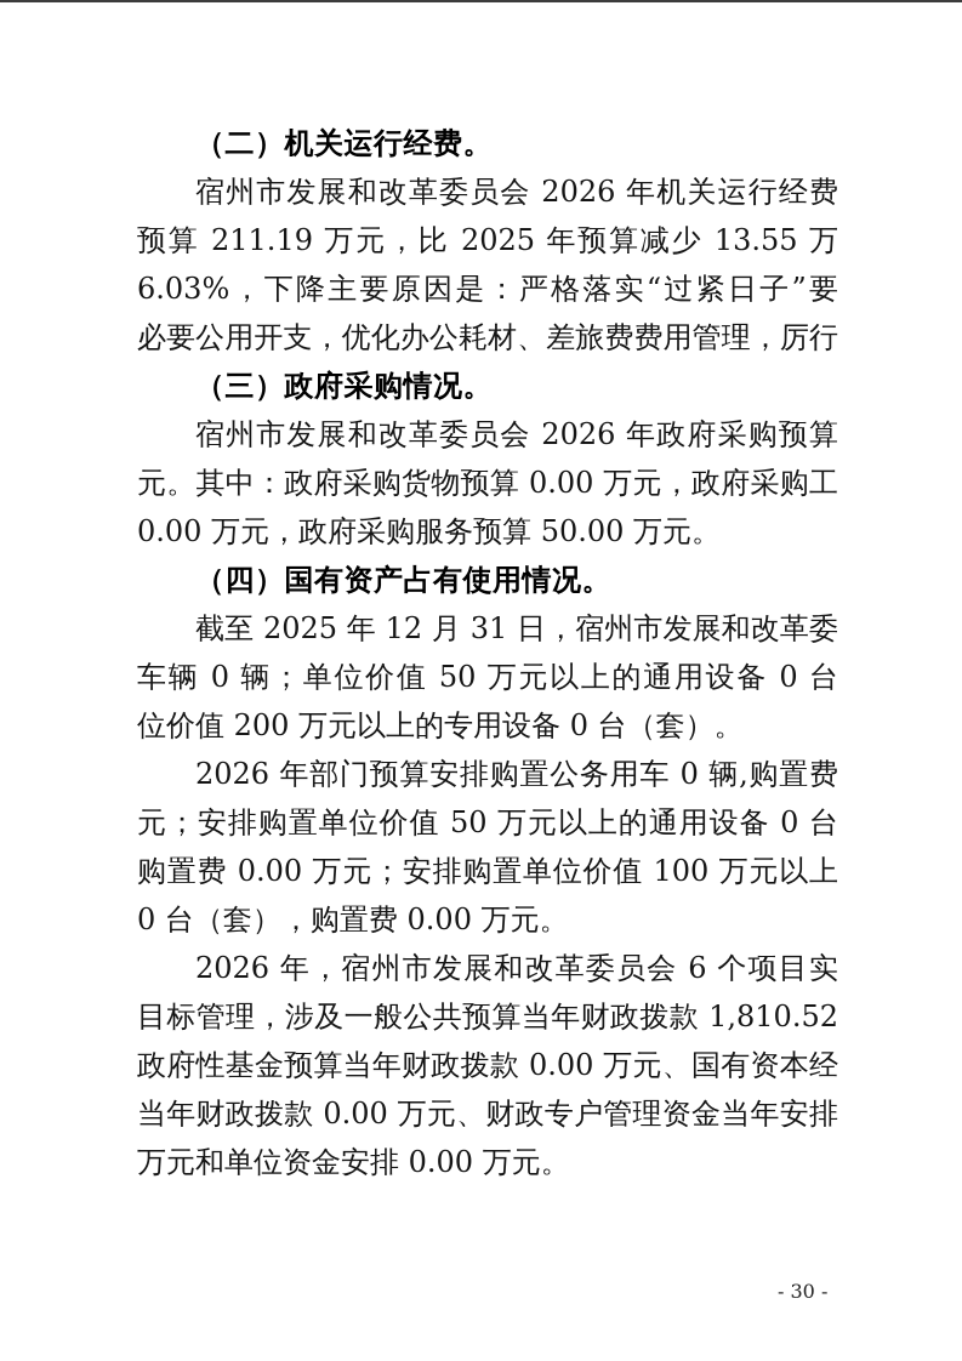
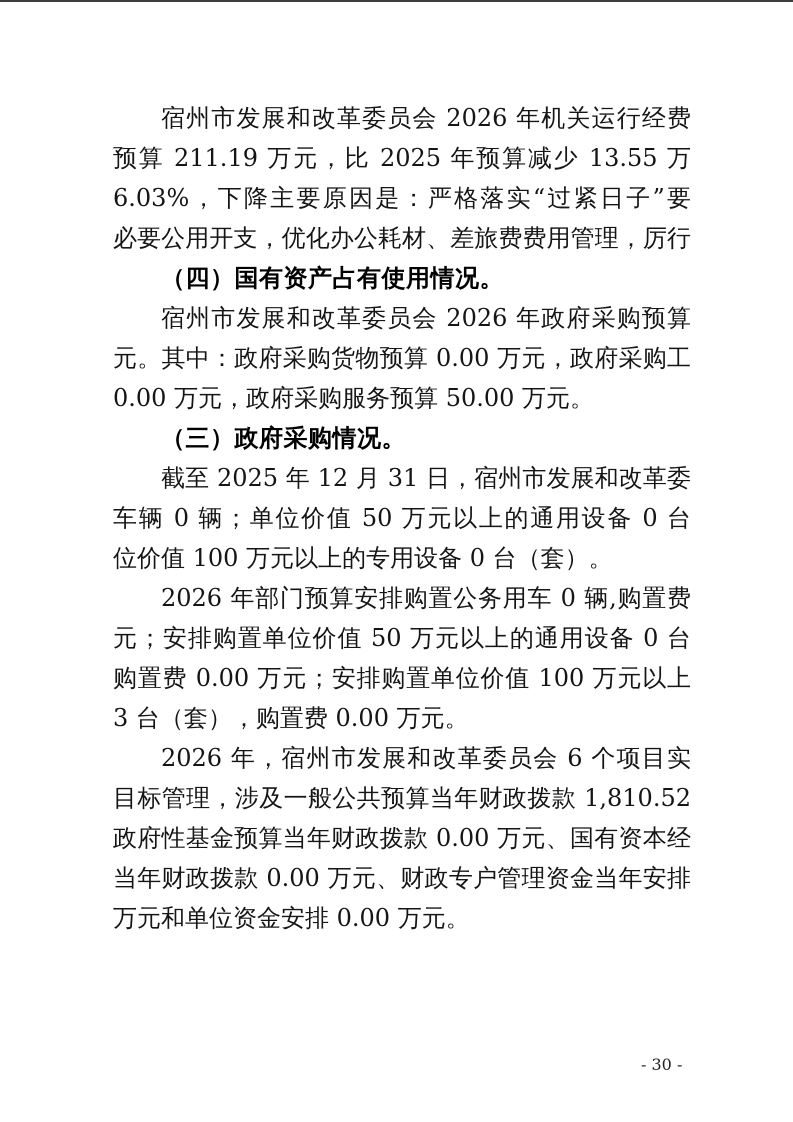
- （二）机关运行经费。
  宿州市发展和改革委员会 2026 年机关运行经费
  预算 211.19 万元，比 2025 年预算减少 13.55 万
  6.03%，下降主要原因是：严格落实“过紧日子”要
  必要公用开支，优化办公耗材、差旅费费用管理，厉行
- （三）政府采购情况。
+ （四）国有资产占有使用情况。
  宿州市发展和改革委员会 2026 年政府采购预算
  元。其中：政府采购货物预算 0.00 万元，政府采购工
  0.00 万元，政府采购服务预算 50.00 万元。
- （四）国有资产占有使用情况。
+ （三）政府采购情况。
  截至 2025 年 12 月 31 日，宿州市发展和改革委
  车辆 0 辆；单位价值 50 万元以上的通用设备 0 台
- 位价值 200 万元以上的专用设备 0 台（套）。
+ 位价值 100 万元以上的专用设备 0 台（套）。
  2026 年部门预算安排购置公务用车 0 辆,购置费
  元；安排购置单位价值 50 万元以上的通用设备 0 台
  购置费 0.00 万元；安排购置单位价值 100 万元以上
- 0 台（套），购置费 0.00 万元。
+ 3 台（套），购置费 0.00 万元。
  2026 年，宿州市发展和改革委员会 6 个项目实
  目标管理，涉及一般公共预算当年财政拨款 1,810.52
  政府性基金预算当年财政拨款 0.00 万元、国有资本经
  当年财政拨款 0.00 万元、财政专户管理资金当年安排
  万元和单位资金安排 0.00 万元。
  - 30 -
